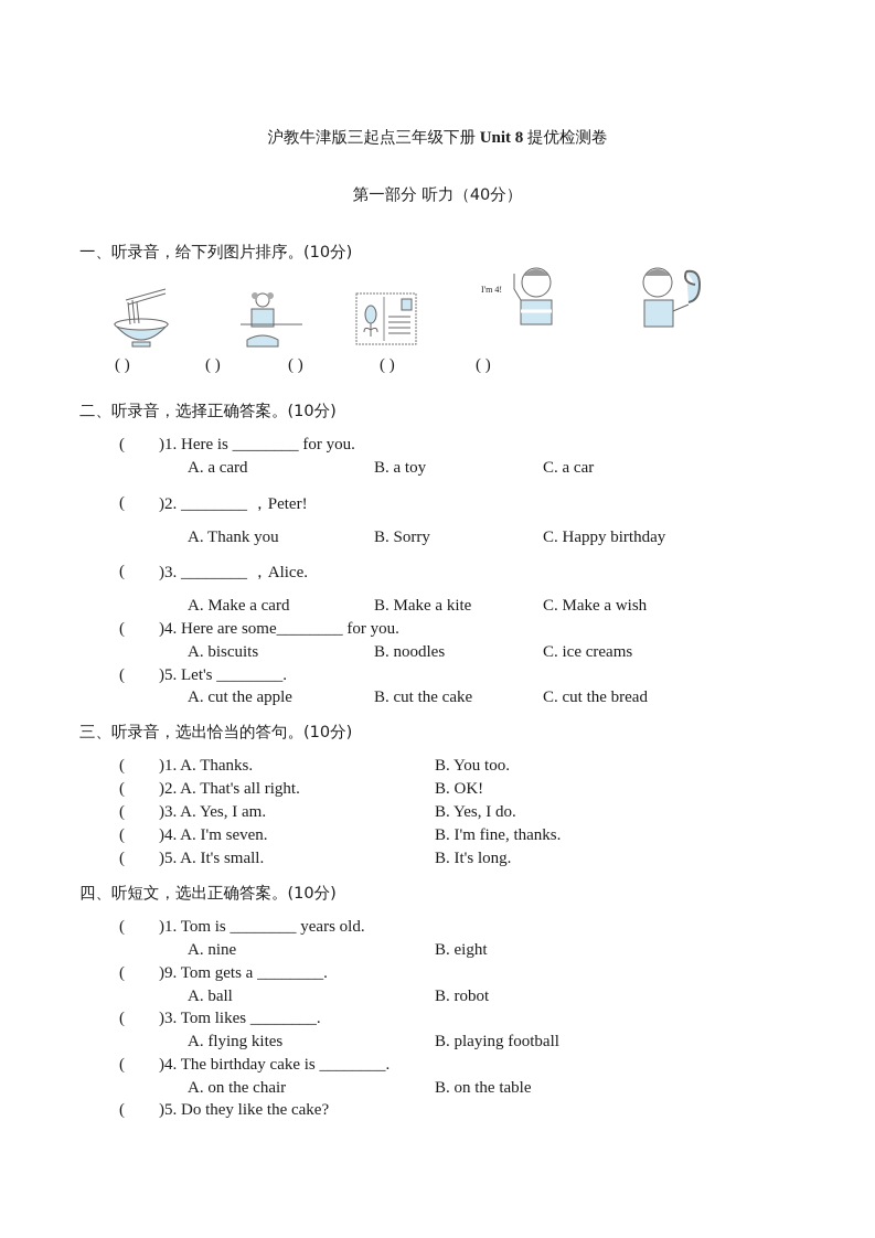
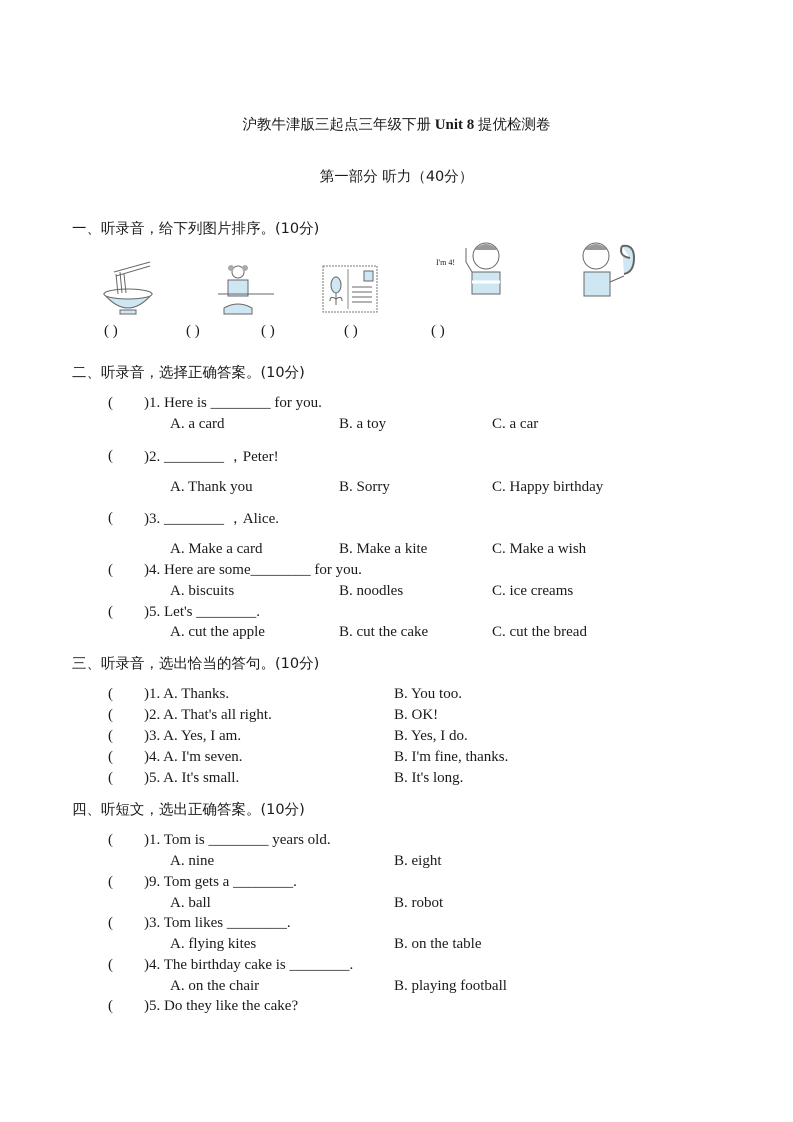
  沪教牛津版三起点三年级下册 Unit 8 提优检测卷
  第一部分 听力（40分）
  一、听录音，给下列图片排序。(10分)
  I'm 4!
  ( )
  ( )
  ( )
  ( )
  ( )
  二、听录音，选择正确答案。(10分)
  (
  )1. Here is ________ for you.
  A. a card
  B. a toy
  C. a car
  (
  )2. ________ ，Peter!
  A. Thank you
  B. Sorry
  C. Happy birthday
  (
  )3. ________ ，Alice.
  A. Make a card
  B. Make a kite
  C. Make a wish
  (
  )4. Here are some________ for you.
  A. biscuits
  B. noodles
  C. ice creams
  (
  )5. Let's ________.
  A. cut the apple
  B. cut the cake
  C. cut the bread
  三、听录音，选出恰当的答句。(10分)
  (
  )1. A. Thanks.
  B. You too.
  (
  )2. A. That's all right.
  B. OK!
  (
  )3. A. Yes, I am.
  B. Yes, I do.
  (
  )4. A. I'm seven.
  B. I'm fine, thanks.
  (
  )5. A. It's small.
  B. It's long.
  四、听短文，选出正确答案。(10分)
  (
  )1. Tom is ________ years old.
  A. nine
  B. eight
  (
  )9. Tom gets a ________.
  A. ball
  B. robot
  (
  )3. Tom likes ________.
  A. flying kites
- B. playing football
+ B. on the table
  (
  )4. The birthday cake is ________.
  A. on the chair
- B. on the table
+ B. playing football
  (
  )5. Do they like the cake?
